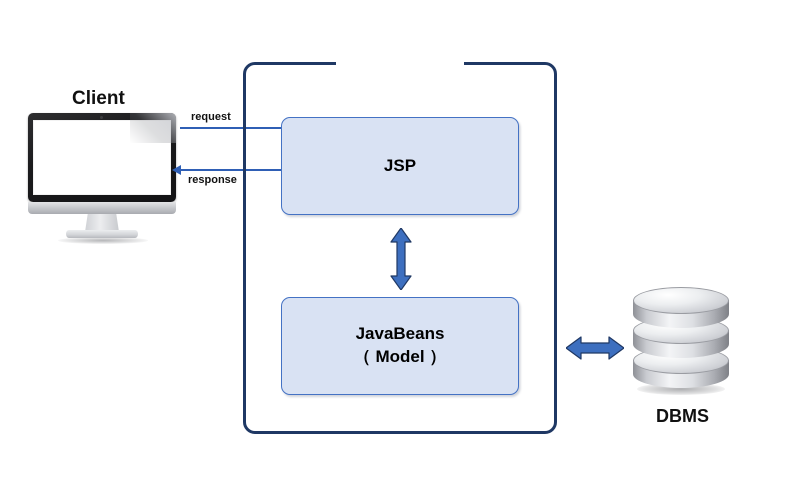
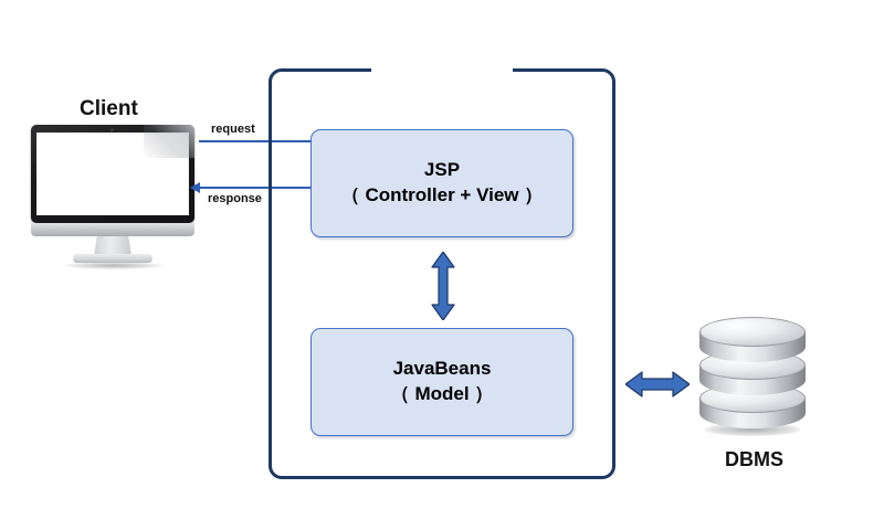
  Client
  request
  response
  JSP
+ （ Controller + View ）
  JavaBeans
  （ Model ）
  DBMS
